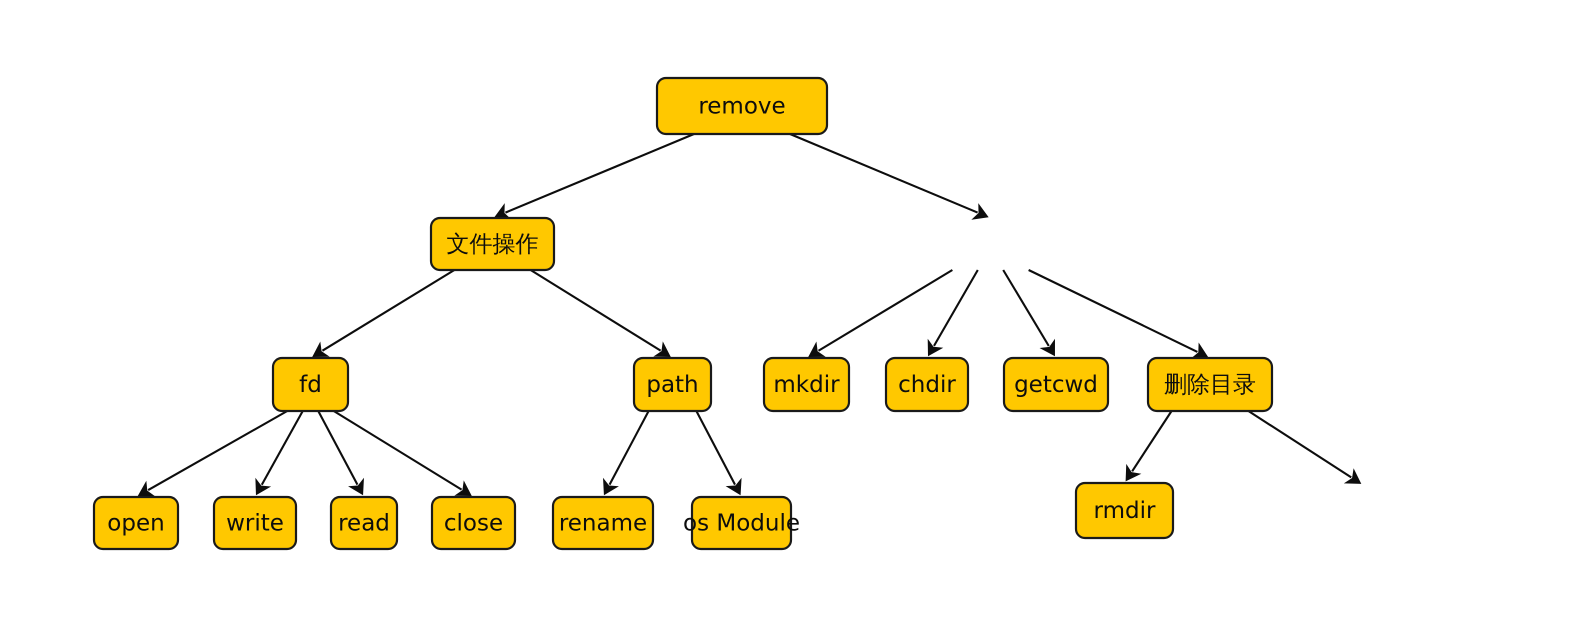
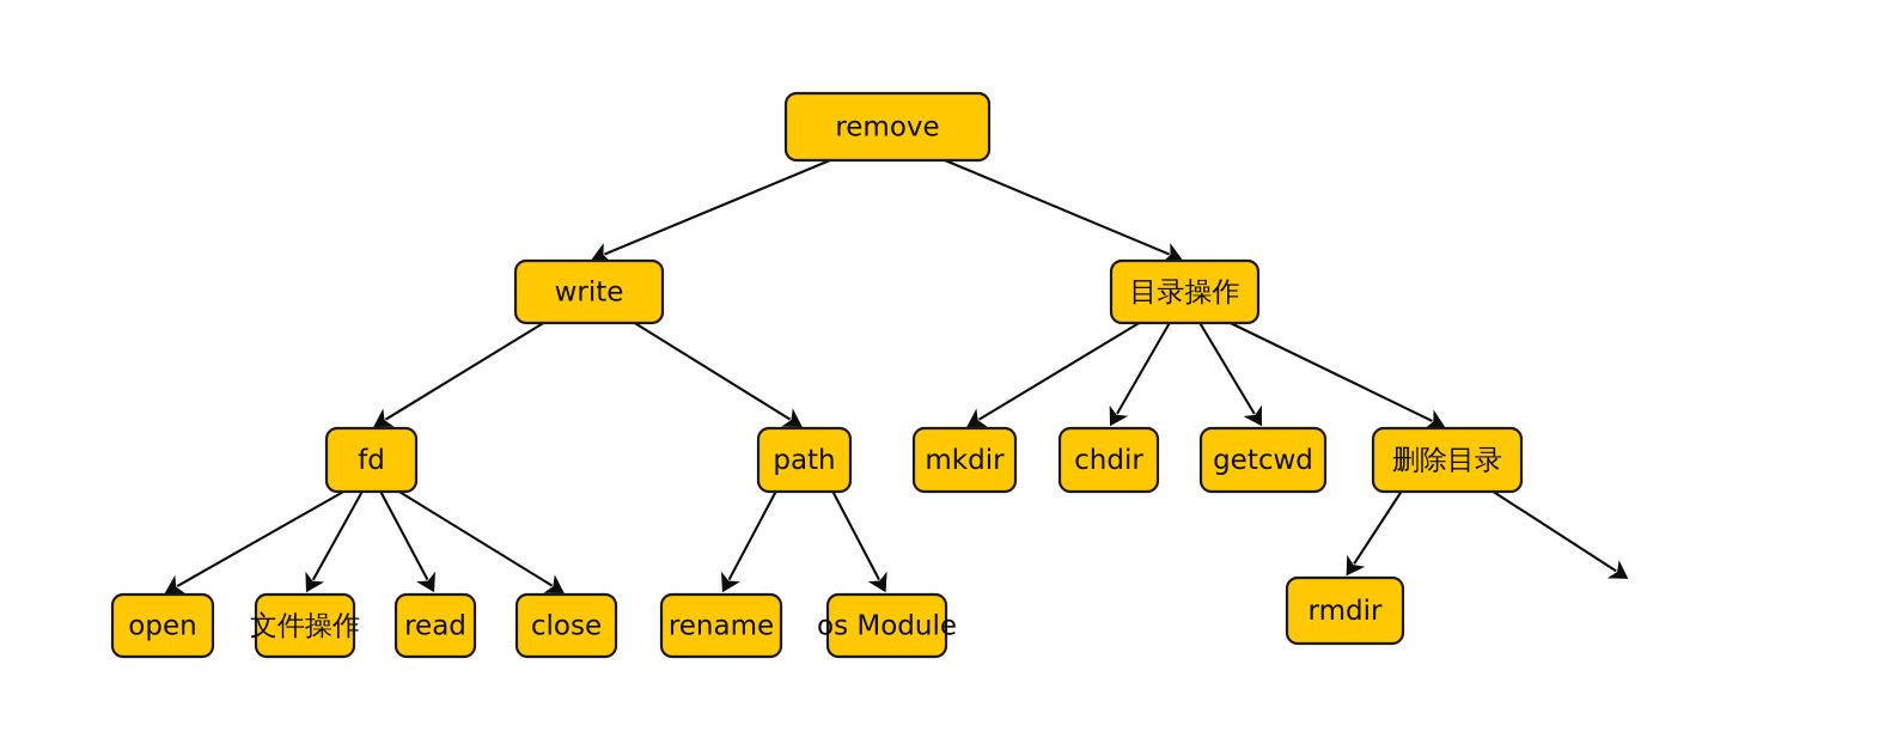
  remove
- 文件操作
+ write
+ 目录操作
  fd
  path
  mkdir
  chdir
  getcwd
  删除目录
  open
- write
+ 文件操作
  read
  close
  rename
  os Module
  rmdir
